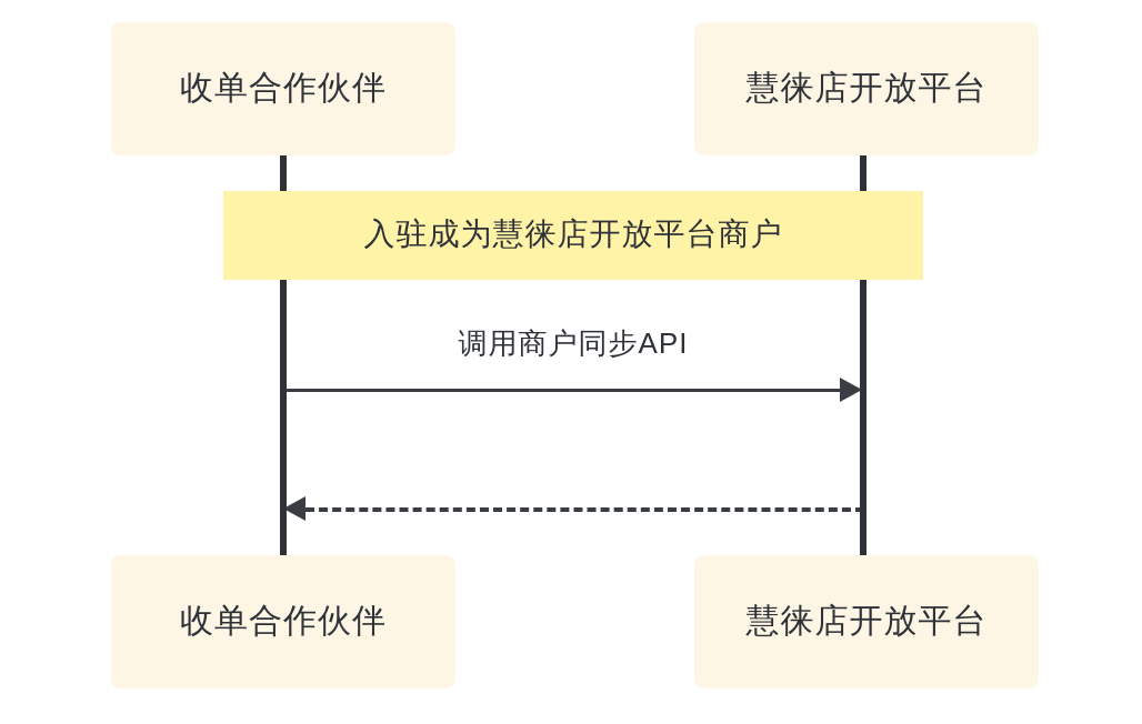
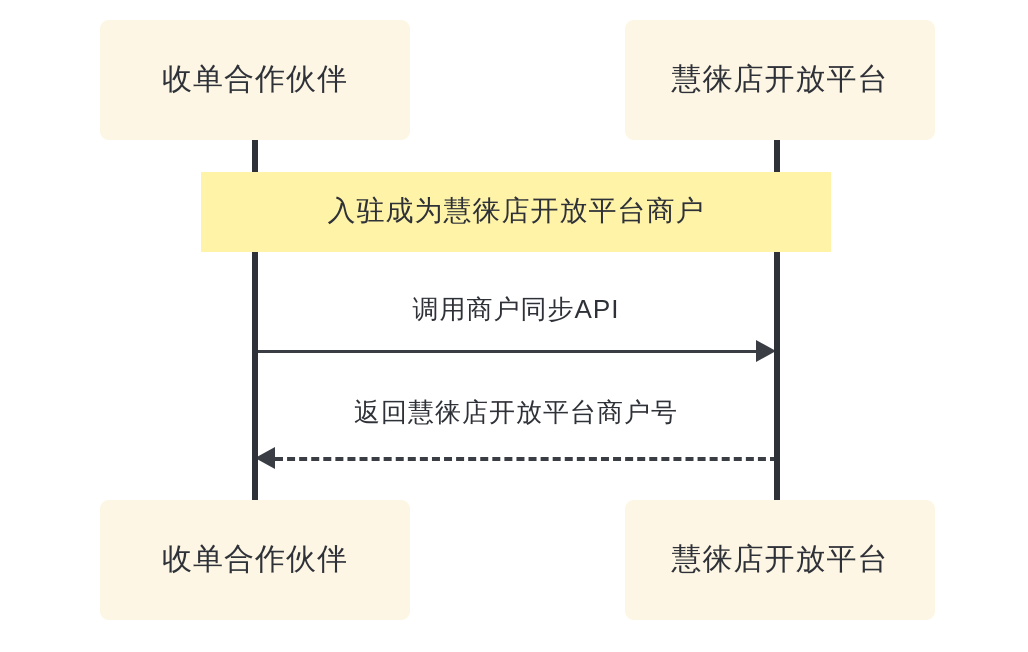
  收单合作伙伴
  慧徕店开放平台
  入驻成为慧徕店开放平台商户
  调用商户同步API
+ 返回慧徕店开放平台商户号
  收单合作伙伴
  慧徕店开放平台
